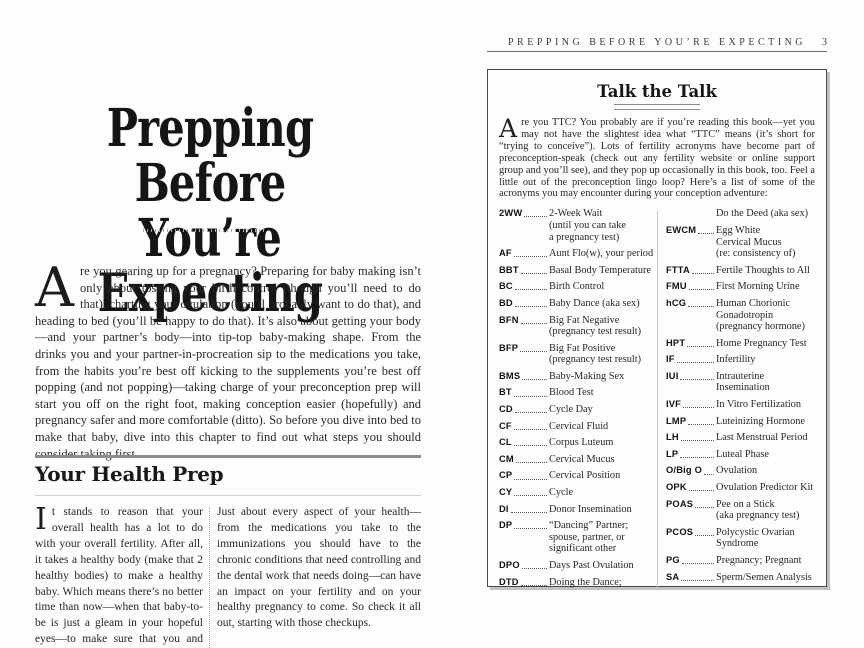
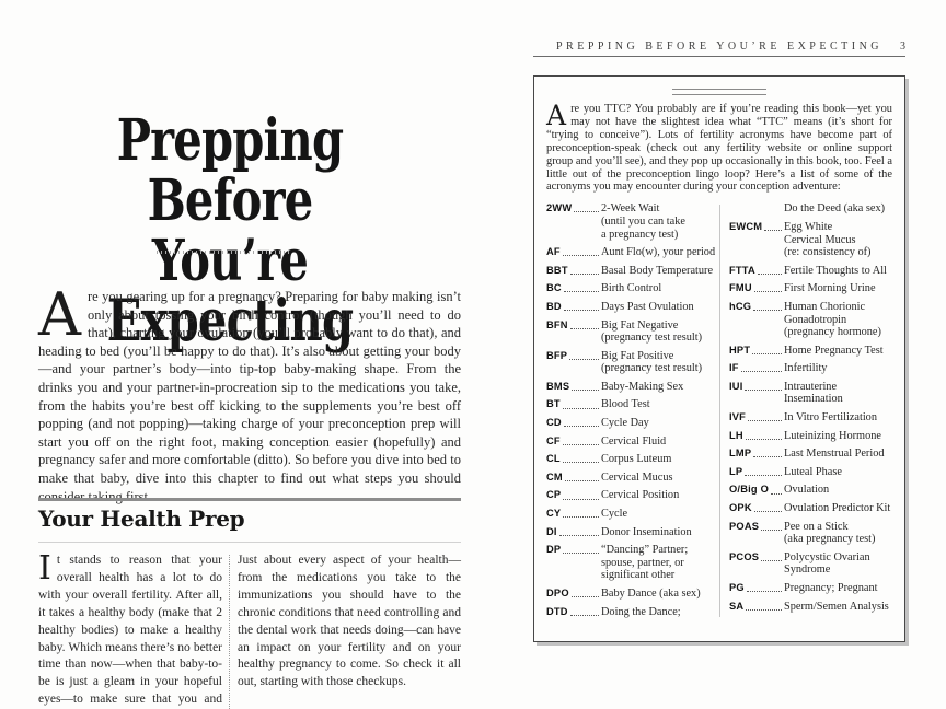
  Prepping Before
  You’re Expecting
  A
  re you gearing up for a pregnancy? Preparing for baby making isn’t only about tossing your birth control (though you’ll need to do that), charting your ovulation (you’ll probably want to do that), and heading to bed (you’ll be happy to do that). It’s also about getting your body—and your partner’s body—into tip-top baby-making shape. From the drinks you and your partner-in-procreation sip to the medications you take, from the habits you’re best off kicking to the supplements you’re best off popping (and not popping)—taking charge of your preconception prep will start you off on the right foot, making conception easier (hopefully) and pregnancy safer and more comfortable (ditto). So before you dive into bed to make that baby, dive into this chapter to find out what steps you should consider taking first.
  Your Health Prep
  I
  t stands to reason that your overall health has a lot to do with your overall fertility. After all, it takes a healthy body (make that 2 healthy bodies) to make a healthy baby. Which means there’s no better time than now—when that baby-to-be is just a gleam in your hopeful eyes—to make sure that you and
  Just about every aspect of your health—from the medications you take to the immunizations you should have to the chronic conditions that need controlling and the dental work that needs doing—can have an impact on your fertility and on your healthy pregnancy to come. So check it all out, starting with those checkups.
  PREPPING BEFORE YOU’RE EXPECTING
  3
- Talk the Talk
  A
  re you TTC? You probably are if you’re reading this book—yet you may not have the slightest idea what “TTC” means (it’s short for “trying to conceive”). Lots of fertility acronyms have become part of preconception-speak (check out any fertility website or online support group and you’ll see), and they pop up occasionally in this book, too. Feel a little out of the preconception lingo loop? Here’s a list of some of the acronyms you may encounter during your conception adventure:
  2WW
  2-Week Wait
  (until you can take
  a pregnancy test)
  AF
  Aunt Flo(w), your period
  BBT
  Basal Body Temperature
  BC
  Birth Control
  BD
- Baby Dance (aka sex)
+ Days Past Ovulation
  BFN
  Big Fat Negative
  (pregnancy test result)
  BFP
  Big Fat Positive
  (pregnancy test result)
  BMS
  Baby-Making Sex
  BT
  Blood Test
  CD
  Cycle Day
  CF
  Cervical Fluid
  CL
  Corpus Luteum
  CM
  Cervical Mucus
  CP
  Cervical Position
  CY
  Cycle
  DI
  Donor Insemination
  DP
  “Dancing” Partner;
  spouse, partner, or
  significant other
  DPO
- Days Past Ovulation
+ Baby Dance (aka sex)
  DTD
  Doing the Dance;
  Do the Deed (aka sex)
  EWCM
  Egg White
  Cervical Mucus
  (re: consistency of)
  FTTA
  Fertile Thoughts to All
  FMU
  First Morning Urine
  hCG
  Human Chorionic
  Gonadotropin
  (pregnancy hormone)
  HPT
  Home Pregnancy Test
  IF
  Infertility
  IUI
  Intrauterine
  Insemination
  IVF
  In Vitro Fertilization
- LMP
+ LH
  Luteinizing Hormone
- LH
+ LMP
  Last Menstrual Period
  LP
  Luteal Phase
  O/Big O
  Ovulation
  OPK
  Ovulation Predictor Kit
  POAS
  Pee on a Stick
  (aka pregnancy test)
  PCOS
  Polycystic Ovarian
  Syndrome
  PG
  Pregnancy; Pregnant
  SA
  Sperm/Semen Analysis
